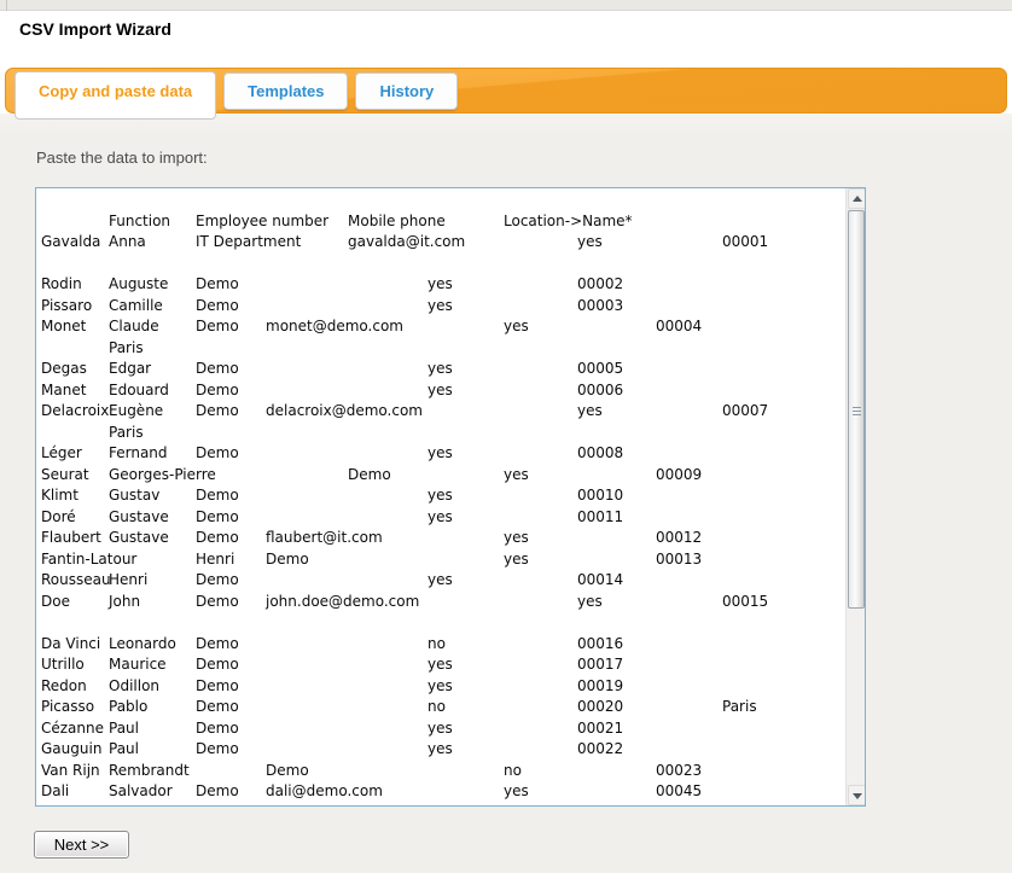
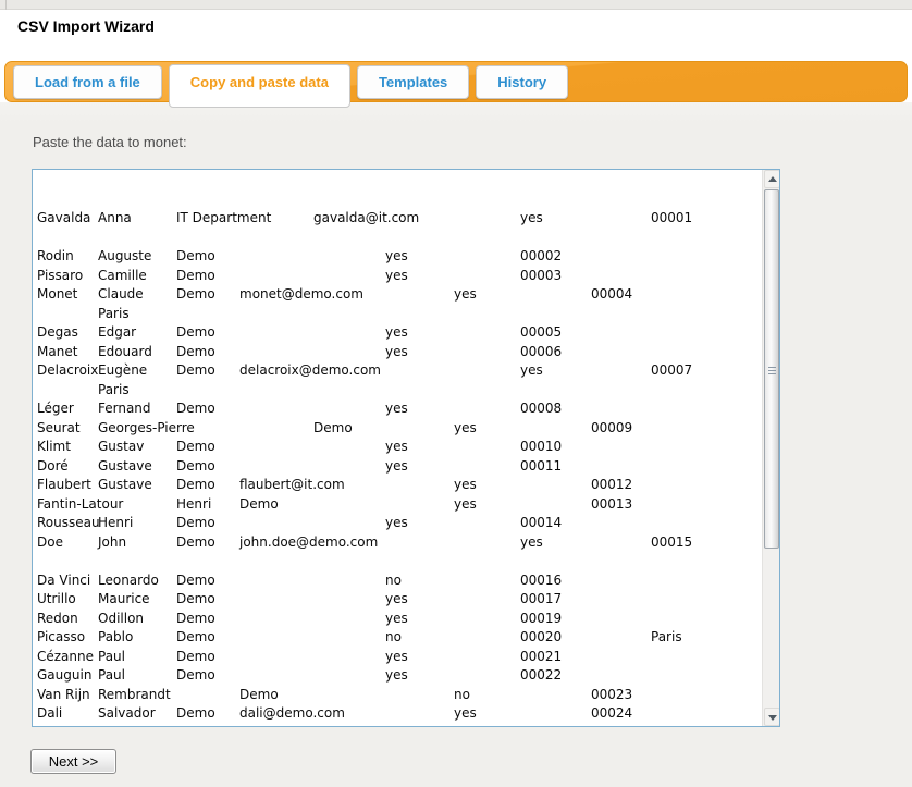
  CSV Import Wizard
+ Load from a file
  Copy and paste data
  Templates
  History
- Paste the data to import:
+ Paste the data to monet:
- Function
- Employee number
- Mobile phone
- Location->Name*
  Gavalda
  Anna
  IT Department
  gavalda@it.com
  yes
  00001
  Rodin
  Auguste
  Demo
  yes
  00002
  Pissaro
  Camille
  Demo
  yes
  00003
  Monet
  Claude
  Demo
  monet@demo.com
  yes
  00004
  Paris
  Degas
  Edgar
  Demo
  yes
  00005
  Manet
  Edouard
  Demo
  yes
  00006
  Delacroix
  Eugène
  Demo
  delacroix@demo.com
  yes
  00007
  Paris
  Léger
  Fernand
  Demo
  yes
  00008
  Seurat
  Georges-Pierre
  Demo
  yes
  00009
  Klimt
  Gustav
  Demo
  yes
  00010
  Doré
  Gustave
  Demo
  yes
  00011
  Flaubert
  Gustave
  Demo
  flaubert@it.com
  yes
  00012
  Fantin-Latour
  Henri
  Demo
  yes
  00013
  Rousseau
  Henri
  Demo
  yes
  00014
  Doe
  John
  Demo
  john.doe@demo.com
  yes
  00015
  Da Vinci
  Leonardo
  Demo
  no
  00016
  Utrillo
  Maurice
  Demo
  yes
  00017
  Redon
  Odillon
  Demo
  yes
  00019
  Picasso
  Pablo
  Demo
  no
  00020
  Paris
  Cézanne
  Paul
  Demo
  yes
  00021
  Gauguin
  Paul
  Demo
  yes
  00022
  Van Rijn
  Rembrandt
  Demo
  no
  00023
  Dali
  Salvador
  Demo
  dali@demo.com
  yes
- 00045
+ 00024
  Next >>
